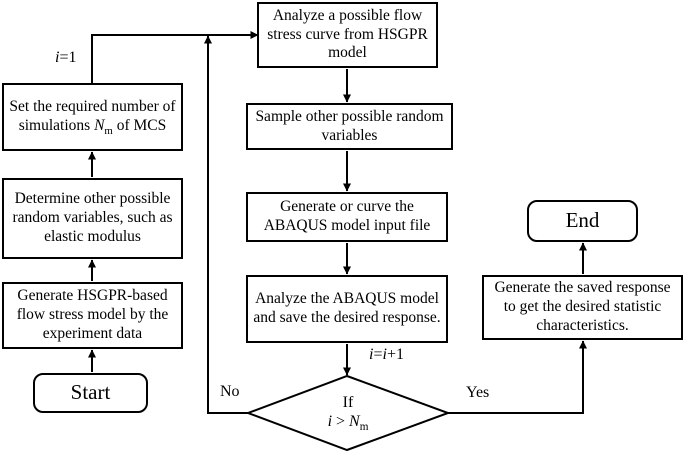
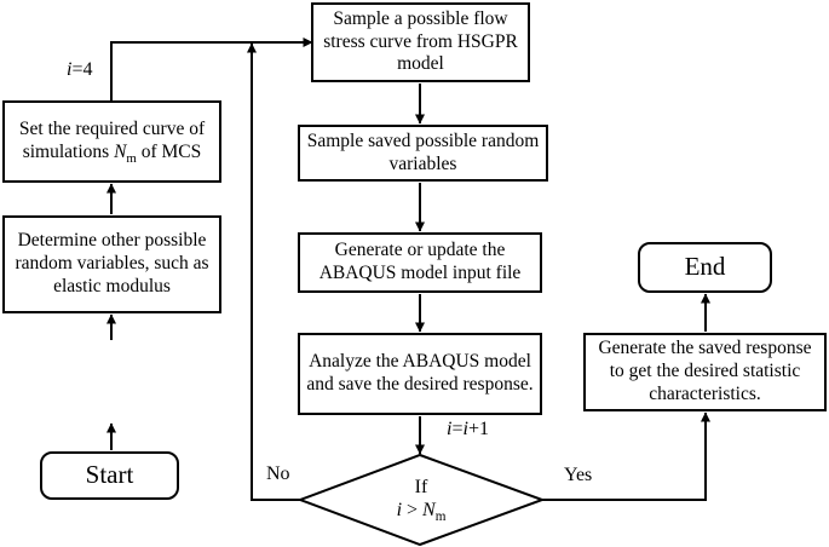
- Set the required number of simulations Nm of MCS
+ Set the required curve of simulations Nm of MCS
  Determine other possible random variables, such as elastic modulus
- Generate HSGPR-based flow stress model by the experiment data
  Start
- Analyze a possible flow stress curve from HSGPR model
+ Sample a possible flow stress curve from HSGPR model
- Sample other possible random variables
+ Sample saved possible random variables
- Generate or curve the ABAQUS model input file
+ Generate or update the ABAQUS model input file
  Analyze the ABAQUS model and save the desired response.
  If
  i > Nm
  End
  Generate the saved response to get the desired statistic characteristics.
- i=1
+ i=4
  i=i+1
  No
  Yes
